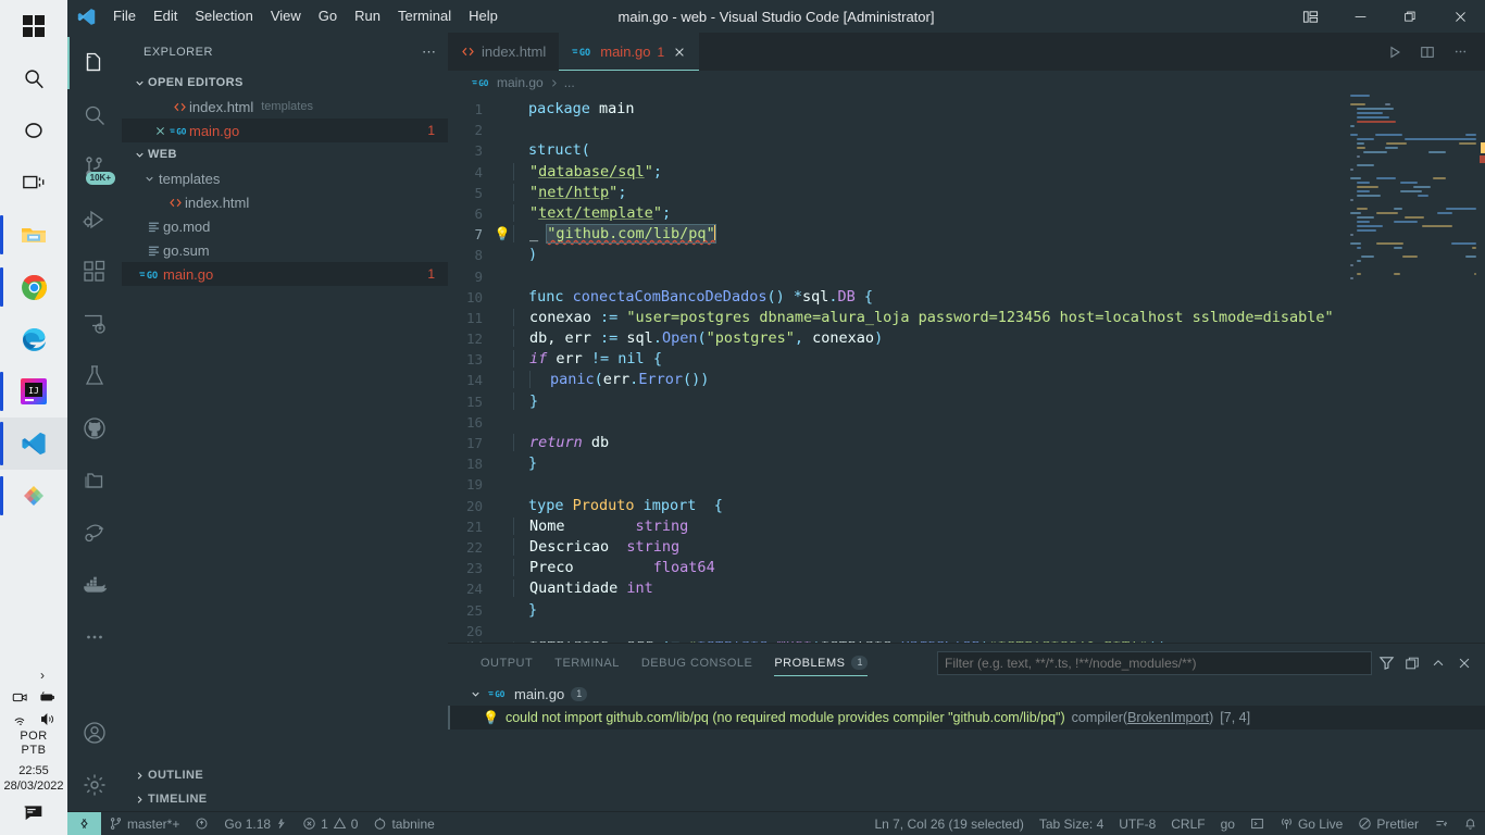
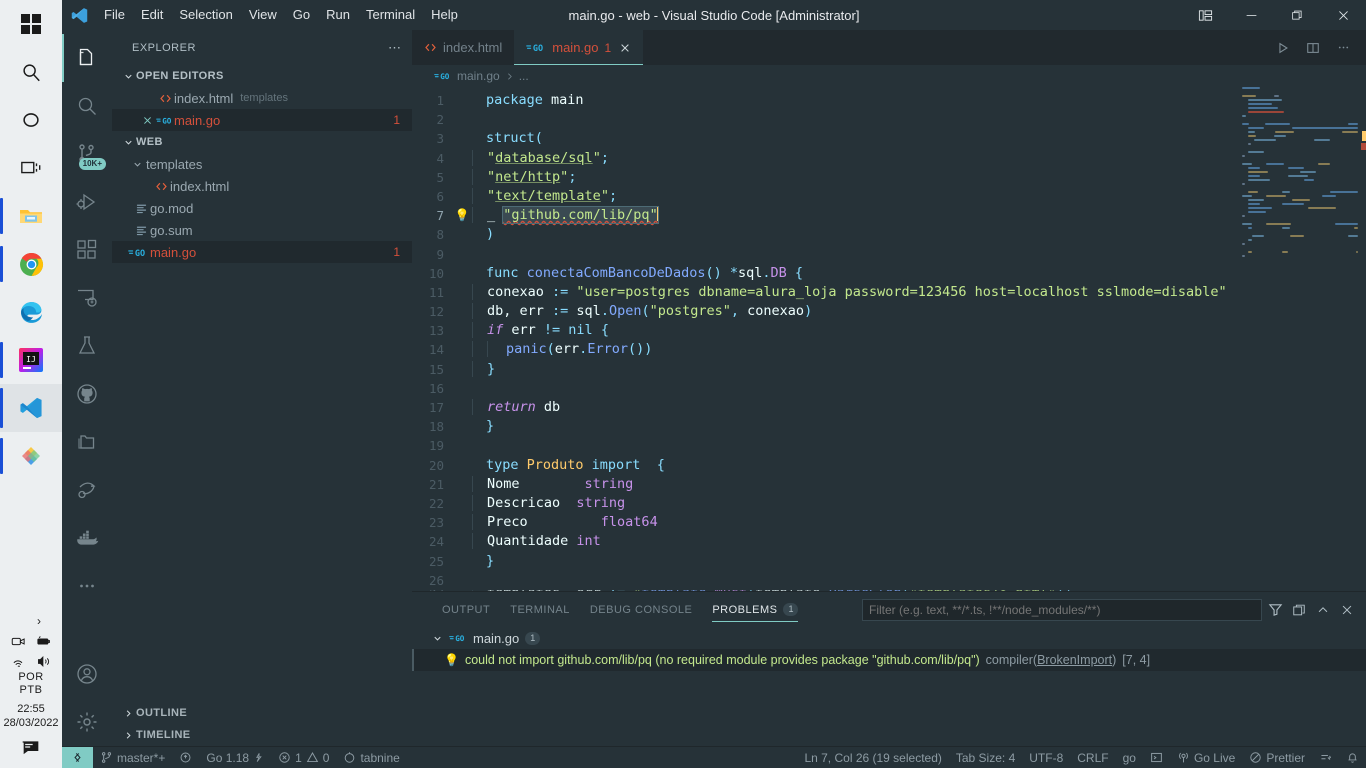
  IJ
  ›
  POR
  PTB
  22:55
  28/03/2022
  File
  Edit
  Selection
  View
  Go
  Run
  Terminal
  Help
  main.go - web - Visual Studio Code [Administrator]
  10K+
  EXPLORER
  ⋯
  OPEN EDITORS
  index.html
  templates
  GO
  main.go
  1
  WEB
  templates
  index.html
  go.mod
  go.sum
  GO
  main.go
  1
  OUTLINE
  TIMELINE
  index.html
  GO
  main.go
  1
  GO
  main.go
  ...
  1
  package main
  2
  3
  struct(
  4
  "database/sql";
  5
  "net/http";
  6
  "text/template";
  7
  💡
  _ "github.com/lib/pq"
  8
  )
  9
  10
  func conectaComBancoDeDados() *sql.DB {
  11
  conexao := "user=postgres dbname=alura_loja password=123456 host=localhost sslmode=disable"
  12
  db, err := sql.Open("postgres", conexao)
  13
  if err != nil {
  14
  panic(err.Error())
  15
  }
  16
  17
  return db
  18
  }
  19
  20
  type Produto import {
  21
  Nome string
  22
  Descricao string
  23
  Preco float64
  24
  Quantidade int
  25
  }
  26
  OUTPUT
  TERMINAL
  DEBUG CONSOLE
  PROBLEMS
  1
  Filter (e.g. text, **/*.ts, !**/node_modules/**)
  GO
  main.go
  1
  💡
- could not import github.com/lib/pq (no required module provides compiler "github.com/lib/pq")
+ could not import github.com/lib/pq (no required module provides package "github.com/lib/pq")
  compiler(BrokenImport)
  [7, 4]
  master*+
  Go 1.18
  1
  0
  tabnine
  Ln 7, Col 26 (19 selected)
  Tab Size: 4
  UTF-8
  CRLF
  go
  Go Live
  Prettier
